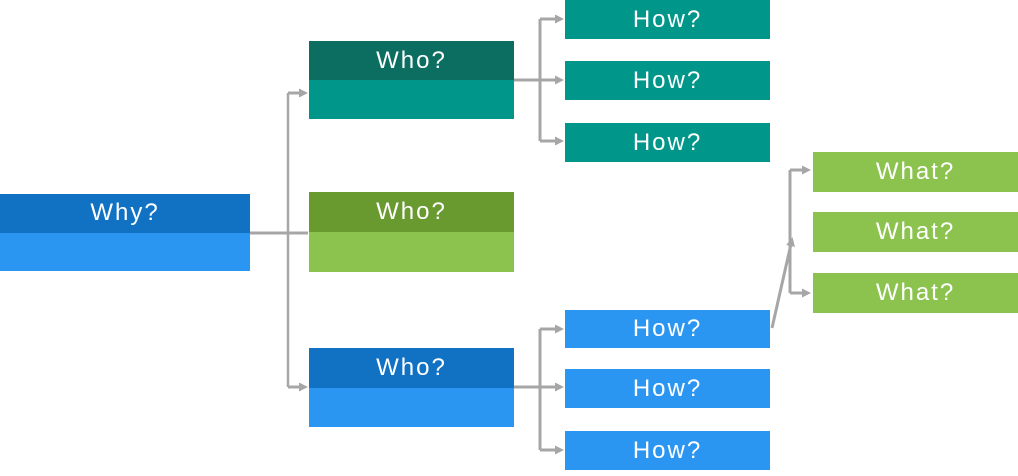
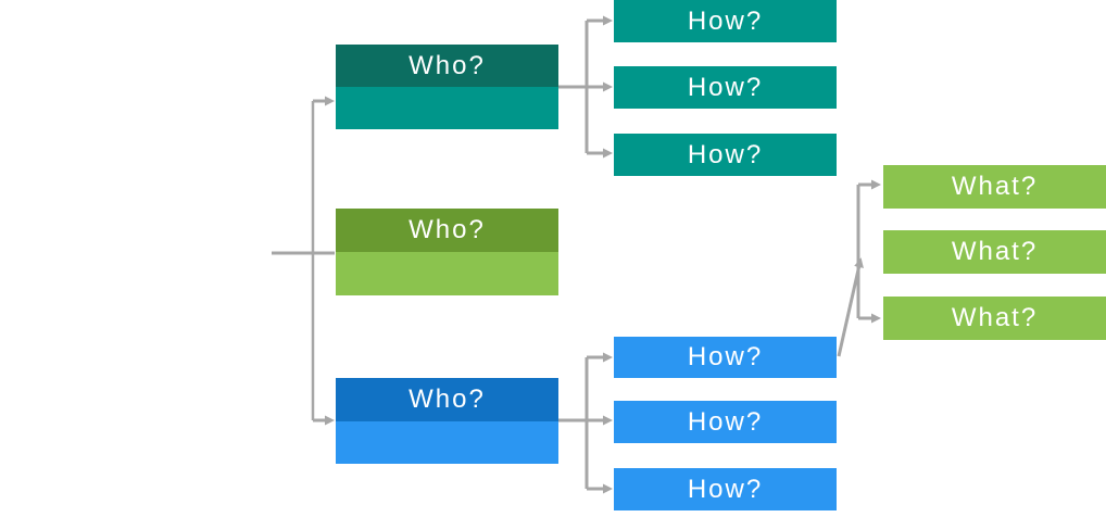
- Why?
  Who?
  Who?
  Who?
  How?
  How?
  How?
  How?
  How?
  How?
  What?
  What?
  What?
